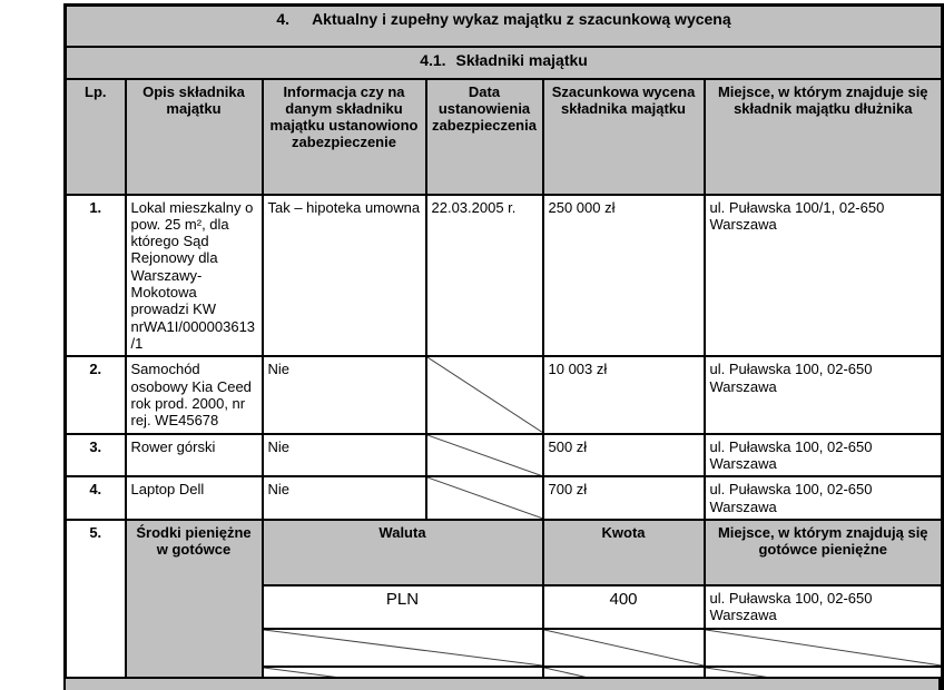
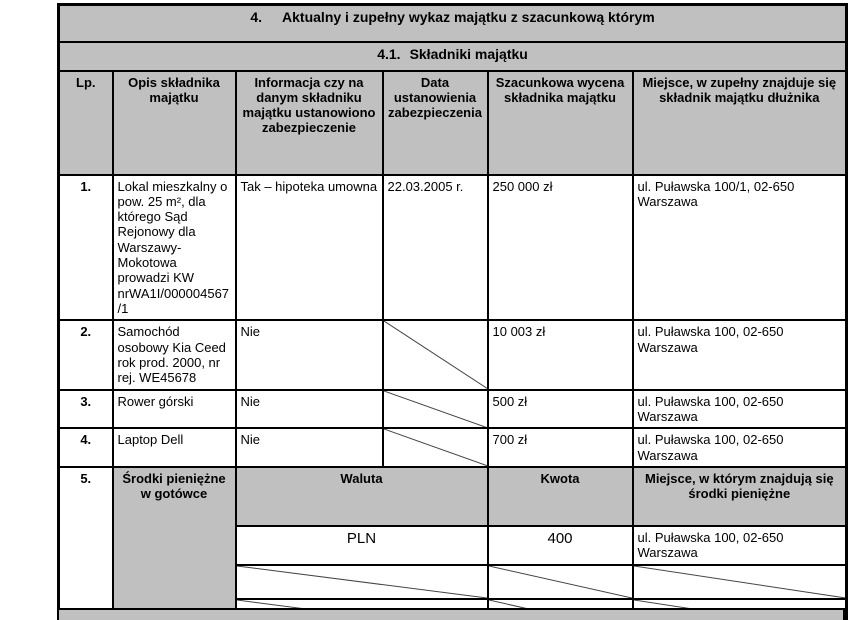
- 4. Aktualny i zupełny wykaz majątku z szacunkową wyceną
+ 4. Aktualny i zupełny wykaz majątku z szacunkową którym
  4.1. Składniki majątku
- Lp.	Opis składnika majątku	Informacja czy na danym składniku majątku ustanowiono zabezpieczenie	Data ustanowienia zabezpieczenia	Szacunkowa wycena składnika majątku	Miejsce, w którym znajduje się składnik majątku dłużnika
+ Lp.	Opis składnika majątku	Informacja czy na danym składniku majątku ustanowiono zabezpieczenie	Data ustanowienia zabezpieczenia	Szacunkowa wycena składnika majątku	Miejsce, w zupełny znajduje się składnik majątku dłużnika
- 1.	Lokal mieszkalny o pow. 25 m², dla którego Sąd Rejonowy dla Warszawy-Mokotowa prowadzi KW nrWA1I/000003613/1	Tak – hipoteka umowna	22.03.2005 r.	250 000 zł	ul. Puławska 100/1, 02-650 Warszawa
+ 1.	Lokal mieszkalny o pow. 25 m², dla którego Sąd Rejonowy dla Warszawy-Mokotowa prowadzi KW nrWA1I/000004567/1	Tak – hipoteka umowna	22.03.2005 r.	250 000 zł	ul. Puławska 100/1, 02-650 Warszawa
  2.	Samochód osobowy Kia Ceed rok prod. 2000, nr rej. WE45678	Nie		10 003 zł	ul. Puławska 100, 02-650 Warszawa
  3.	Rower górski	Nie		500 zł	ul. Puławska 100, 02-650 Warszawa
  4.	Laptop Dell	Nie		700 zł	ul. Puławska 100, 02-650 Warszawa
- 5.	Środki pieniężne w gotówce	Waluta	Kwota	Miejsce, w którym znajdują się gotówce pieniężne
+ 5.	Środki pieniężne w gotówce	Waluta	Kwota	Miejsce, w którym znajdują się środki pieniężne
  PLN	400	ul. Puławska 100, 02-650 Warszawa
